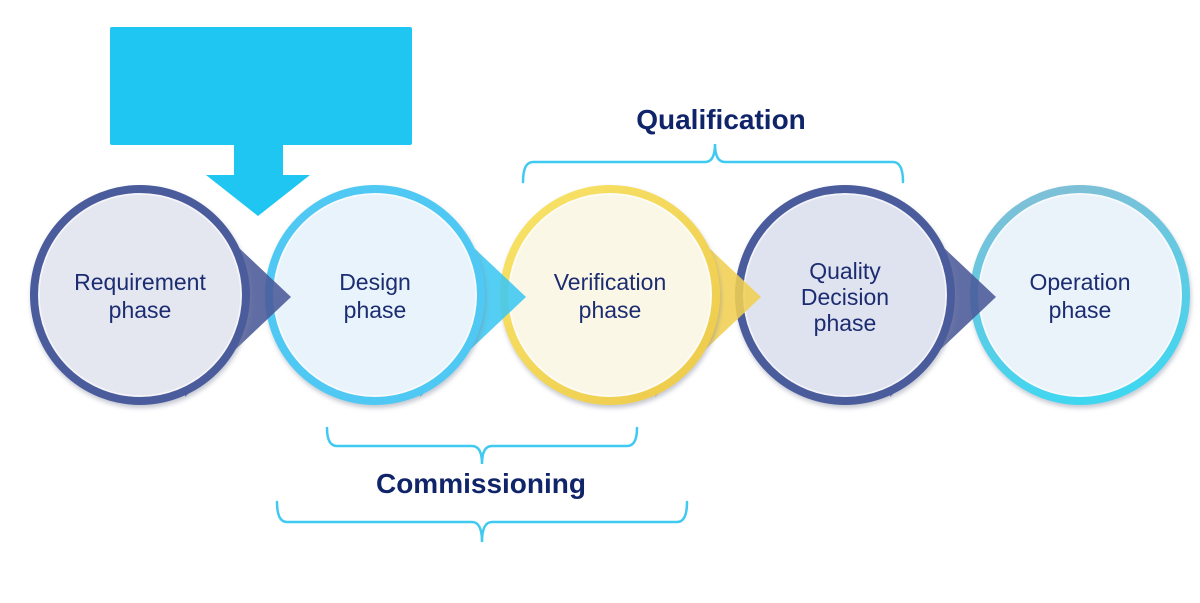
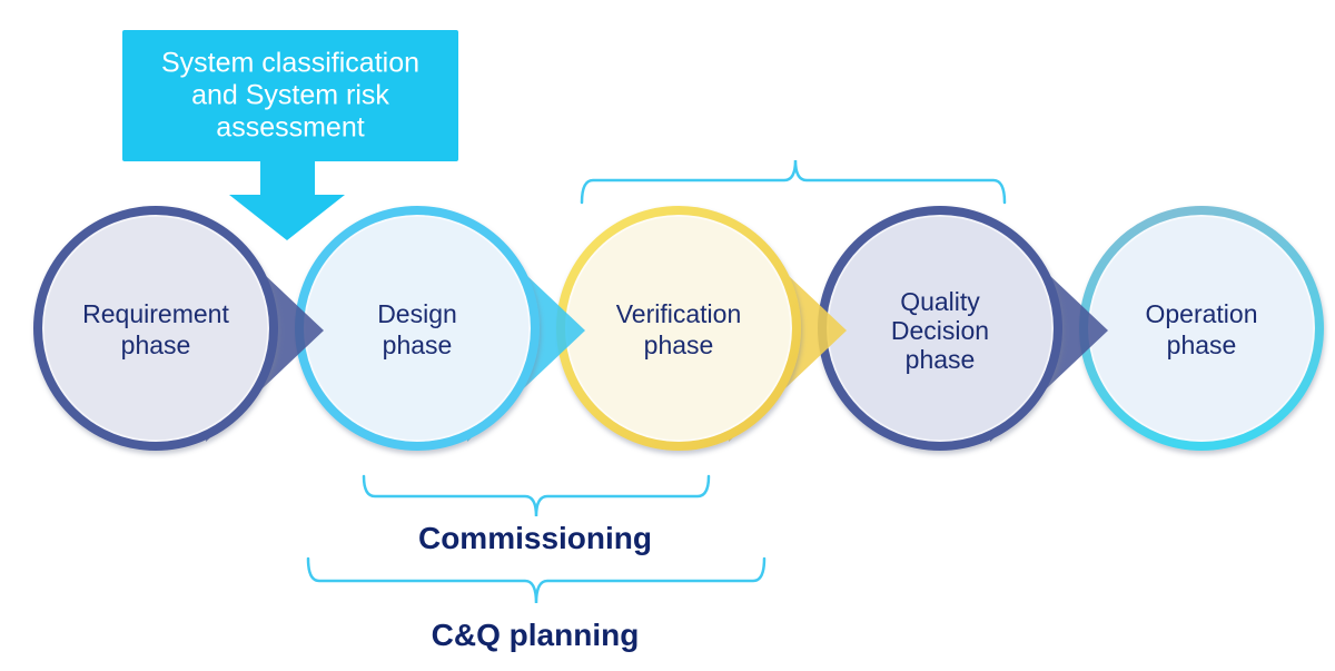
+ System classification
+ and System risk
+ assessment
  Requirement
  phase
  Design
  phase
  Verification
  phase
  Quality
  Decision
  phase
  Operation
  phase
- Qualification
  Commissioning
+ C&Q planning
